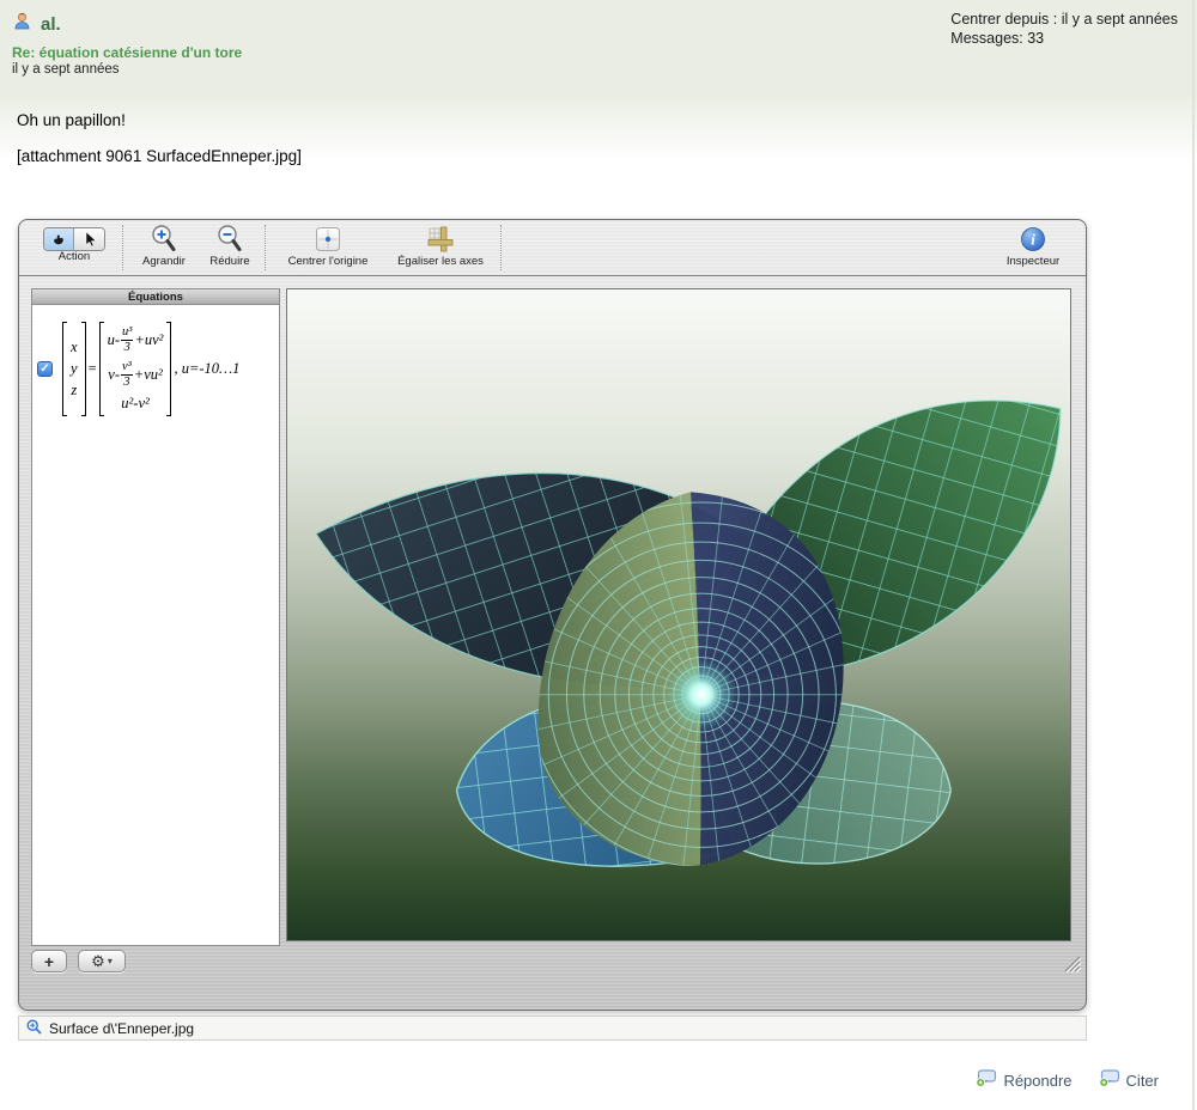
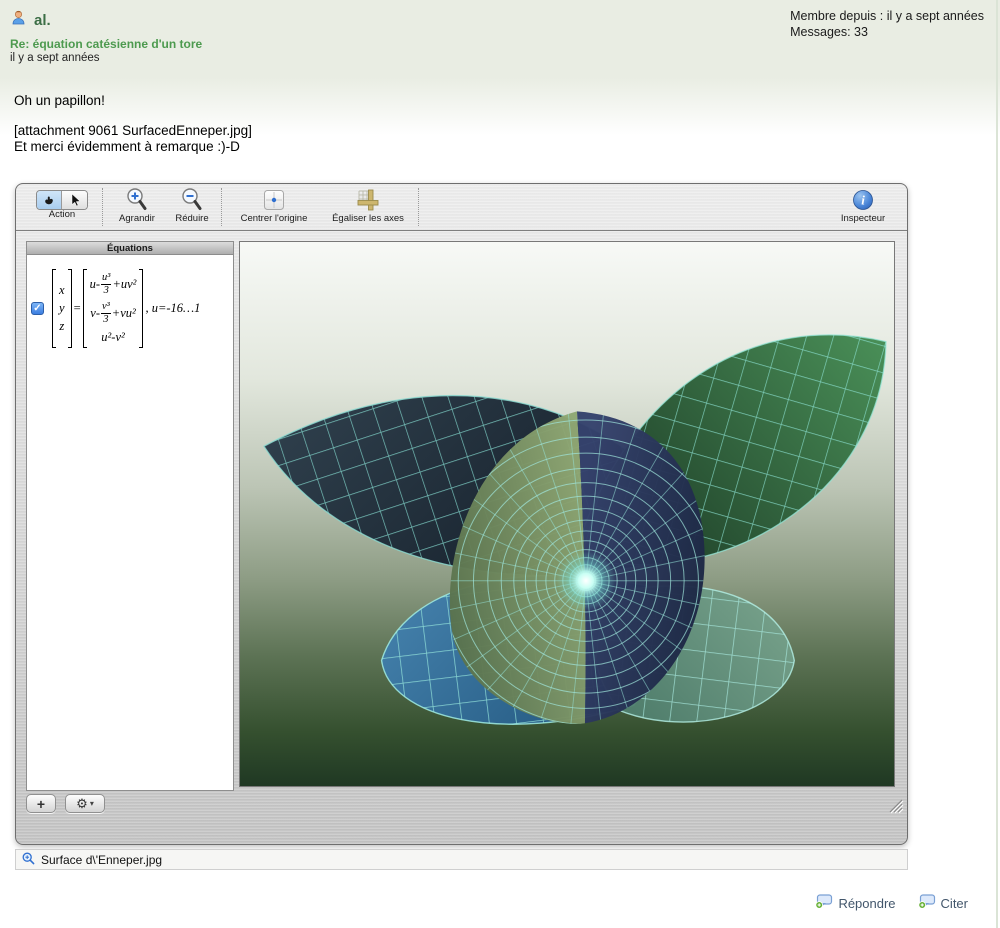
  al.
  Re: équation catésienne d'un tore
  il y a sept années
- Centrer depuis : il y a sept années
+ Membre depuis : il y a sept années
  Messages: 33
  Oh un papillon!
  [attachment 9061 SurfacedEnneper.jpg]
+ Et merci évidemment à remarque :)-D
  Action
  Agrandir
  Réduire
  Centrer l'origine
  Égaliser les axes
  i
  Inspecteur
  Équations
  ✓
  x
  y
  z
  =
  u-
  u³
  3
  +uv²
  v-
  v³
  3
  +vu²
  u²-v²
- , u=-10…1
+ , u=-16…1
  +
  ⚙
  ▾
  Surface d\'Enneper.jpg
  Répondre
  Citer
